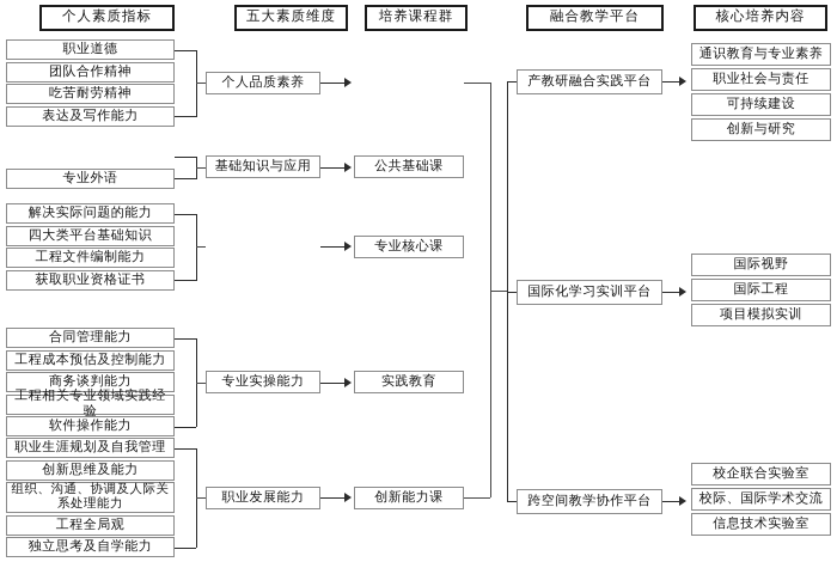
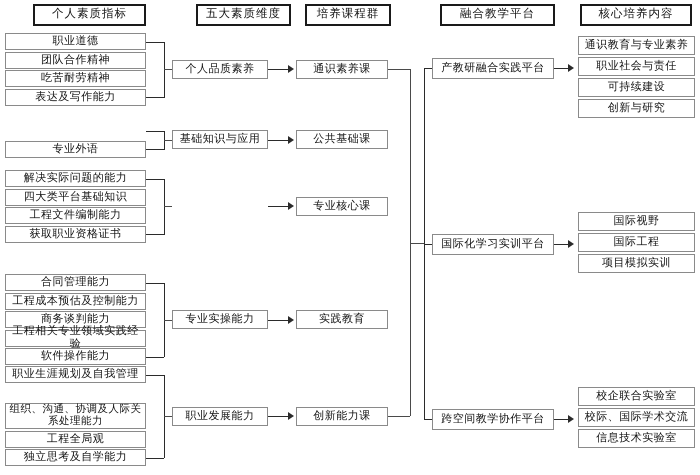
  个人素质指标
  五大素质维度
  培养课程群
  融合教学平台
  核心培养内容
  职业道德
  团队合作精神
  吃苦耐劳精神
  表达及写作能力
  专业外语
  解决实际问题的能力
  四大类平台基础知识
  工程文件编制能力
  获取职业资格证书
  合同管理能力
  工程成本预估及控制能力
  商务谈判能力
  工程相关专业领域实践经验
  软件操作能力
  职业生涯规划及自我管理
- 创新思维及能力
  组织、沟通、协调及人际关系处理能力
  工程全局观
  独立思考及自学能力
  个人品质素养
+ 通识素养课
  基础知识与应用
  公共基础课
  专业核心课
  专业实操能力
  实践教育
  职业发展能力
  创新能力课
  产教研融合实践平台
  国际化学习实训平台
  跨空间教学协作平台
  通识教育与专业素养
  职业社会与责任
  可持续建设
  创新与研究
  国际视野
  国际工程
  项目模拟实训
  校企联合实验室
  校际、国际学术交流
  信息技术实验室
